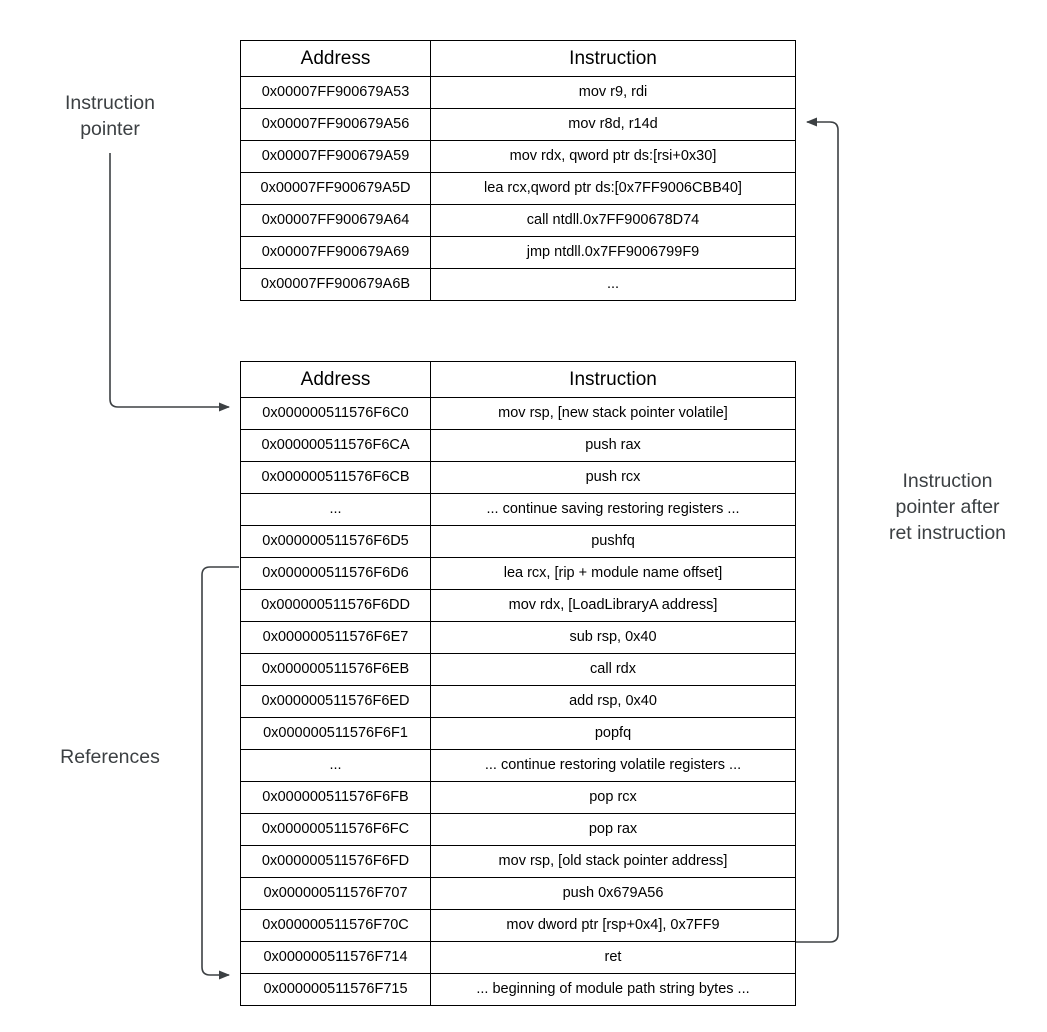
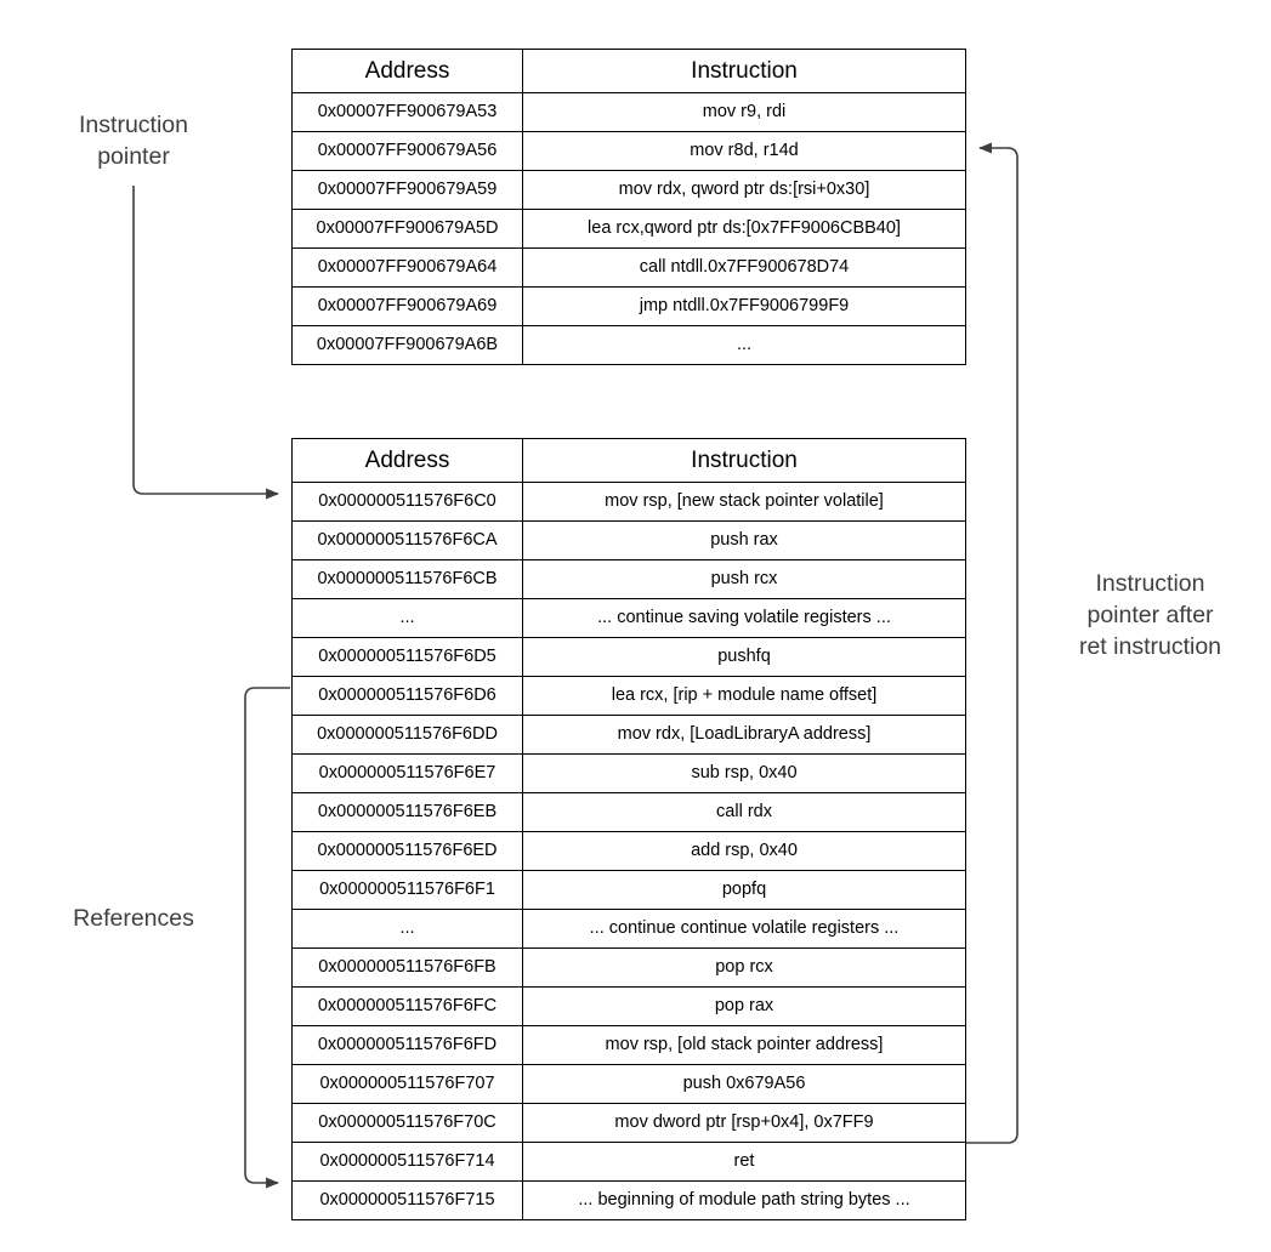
  Instruction
  pointer
  References
  Instruction
  pointer after
  ret instruction
  Address	Instruction
  0x00007FF900679A53	mov r9, rdi
  0x00007FF900679A56	mov r8d, r14d
  0x00007FF900679A59	mov rdx, qword ptr ds:[rsi+0x30]
  0x00007FF900679A5D	lea rcx,qword ptr ds:[0x7FF9006CBB40]
  0x00007FF900679A64	call ntdll.0x7FF900678D74
  0x00007FF900679A69	jmp ntdll.0x7FF9006799F9
  0x00007FF900679A6B	...
  Address	Instruction
  0x000000511576F6C0	mov rsp, [new stack pointer volatile]
  0x000000511576F6CA	push rax
  0x000000511576F6CB	push rcx
- ...	... continue saving restoring registers ...
+ ...	... continue saving volatile registers ...
  0x000000511576F6D5	pushfq
  0x000000511576F6D6	lea rcx, [rip + module name offset]
  0x000000511576F6DD	mov rdx, [LoadLibraryA address]
  0x000000511576F6E7	sub rsp, 0x40
  0x000000511576F6EB	call rdx
  0x000000511576F6ED	add rsp, 0x40
  0x000000511576F6F1	popfq
- ...	... continue restoring volatile registers ...
+ ...	... continue continue volatile registers ...
  0x000000511576F6FB	pop rcx
  0x000000511576F6FC	pop rax
  0x000000511576F6FD	mov rsp, [old stack pointer address]
  0x000000511576F707	push 0x679A56
  0x000000511576F70C	mov dword ptr [rsp+0x4], 0x7FF9
  0x000000511576F714	ret
  0x000000511576F715	... beginning of module path string bytes ...
